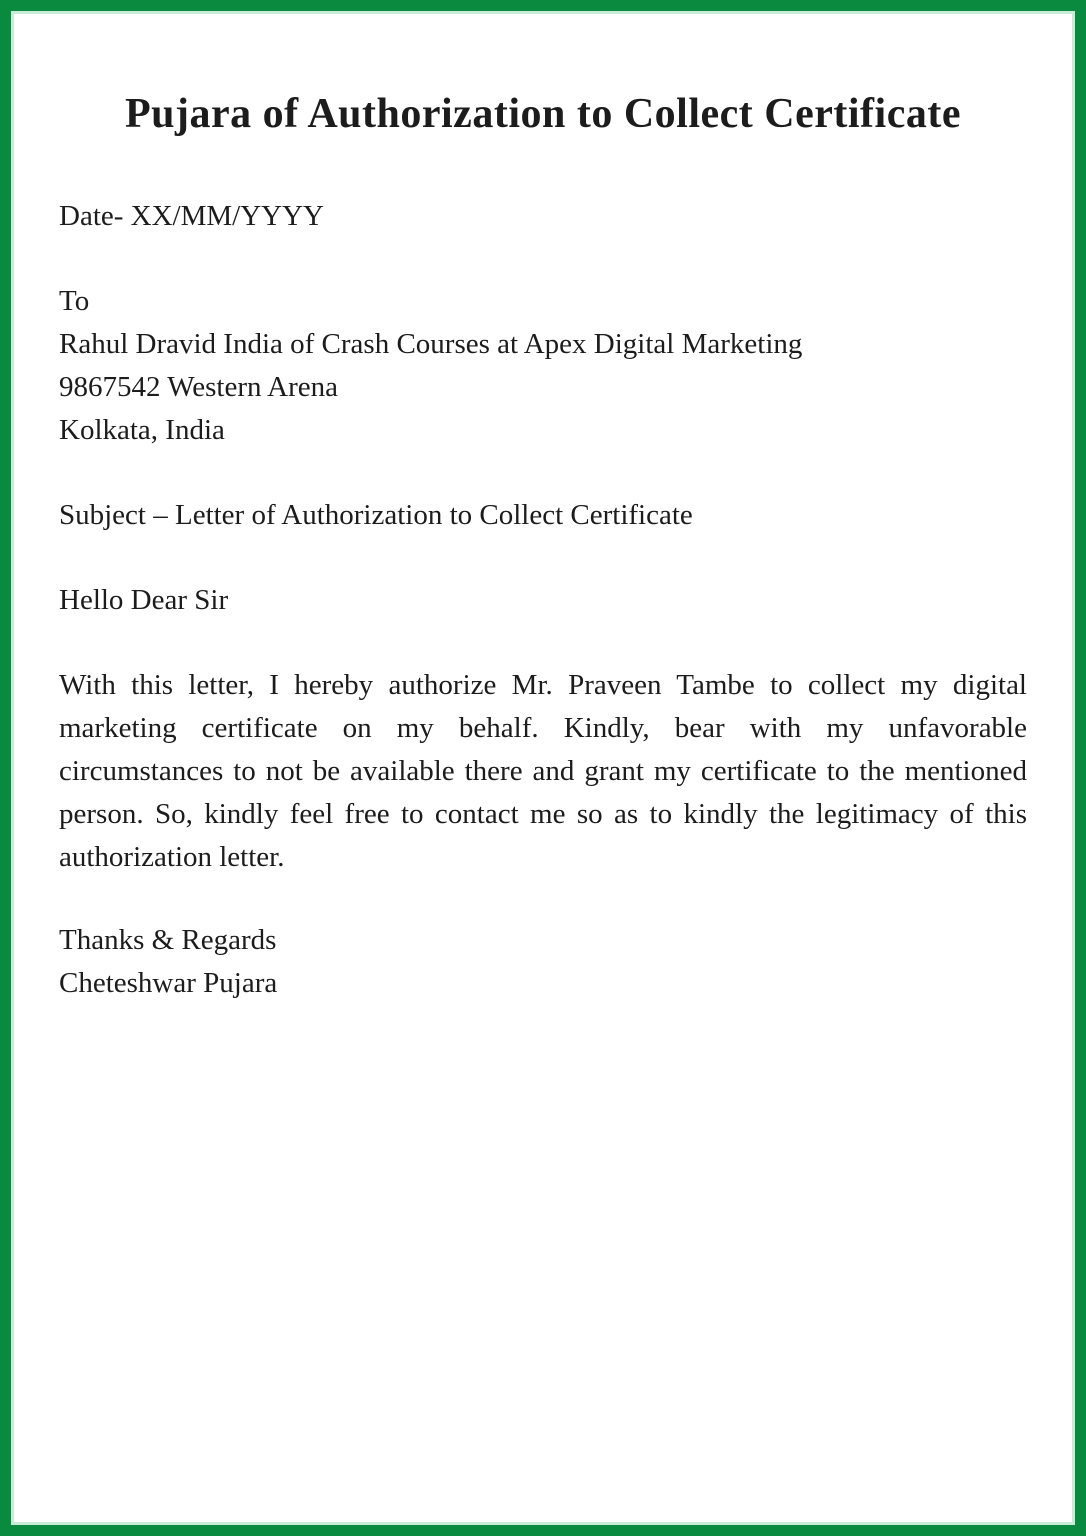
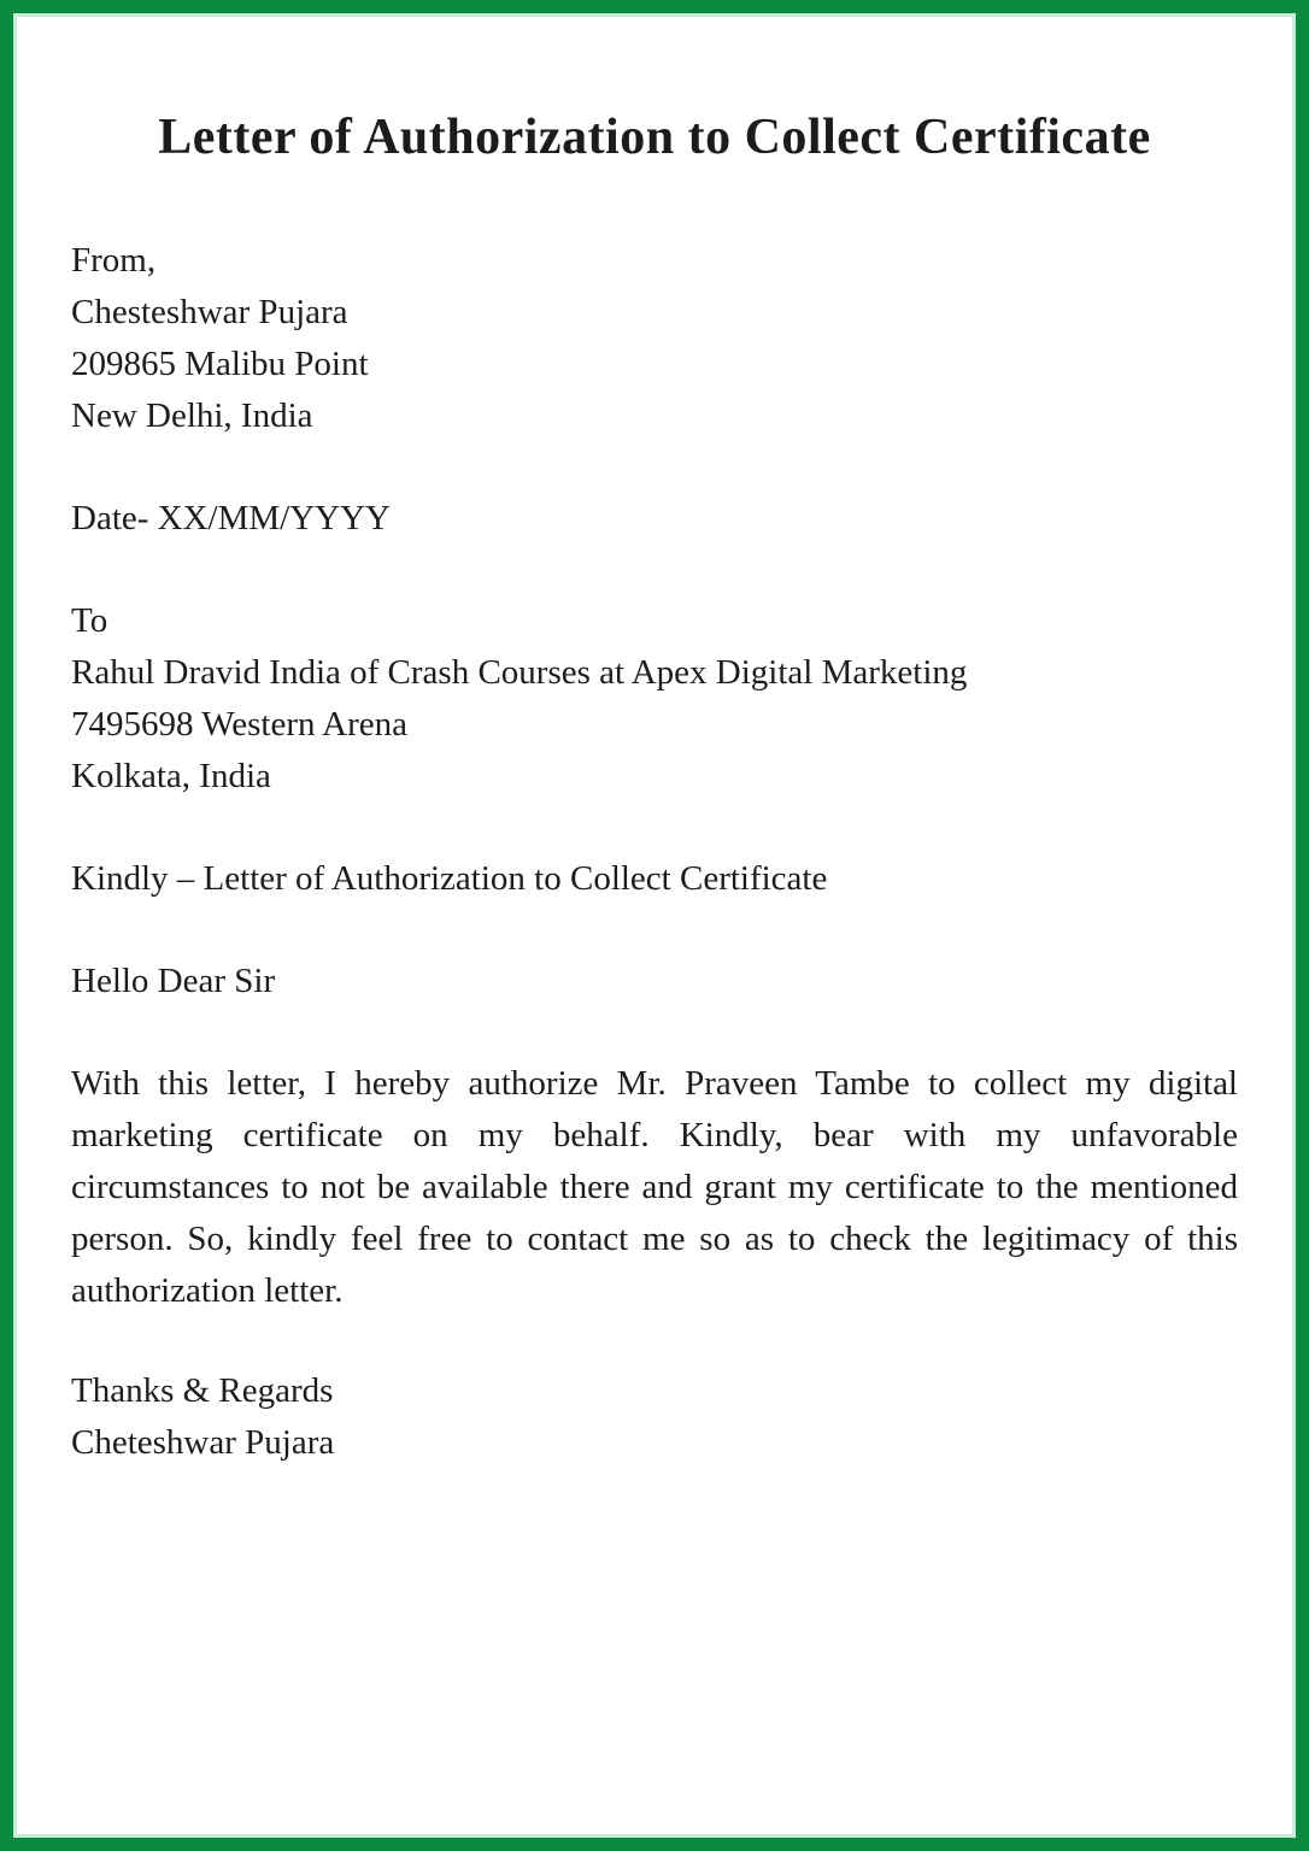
- Pujara of Authorization to Collect Certificate
+ Letter of Authorization to Collect Certificate
+ From,
+ Chesteshwar Pujara
+ 209865 Malibu Point
+ New Delhi, India
  Date- XX/MM/YYYY
  To
  Rahul Dravid India of Crash Courses at Apex Digital Marketing
- 9867542 Western Arena
+ 7495698 Western Arena
  Kolkata, India
- Subject – Letter of Authorization to Collect Certificate
+ Kindly – Letter of Authorization to Collect Certificate
  Hello Dear Sir
- With this letter, I hereby authorize Mr. Praveen Tambe to collect my digital marketing certificate on my behalf. Kindly, bear with my unfavorable circumstances to not be available there and grant my certificate to the mentioned person. So, kindly feel free to contact me so as to kindly the legitimacy of this authorization letter.
+ With this letter, I hereby authorize Mr. Praveen Tambe to collect my digital marketing certificate on my behalf. Kindly, bear with my unfavorable circumstances to not be available there and grant my certificate to the mentioned person. So, kindly feel free to contact me so as to check the legitimacy of this authorization letter.
  Thanks & Regards
  Cheteshwar Pujara
